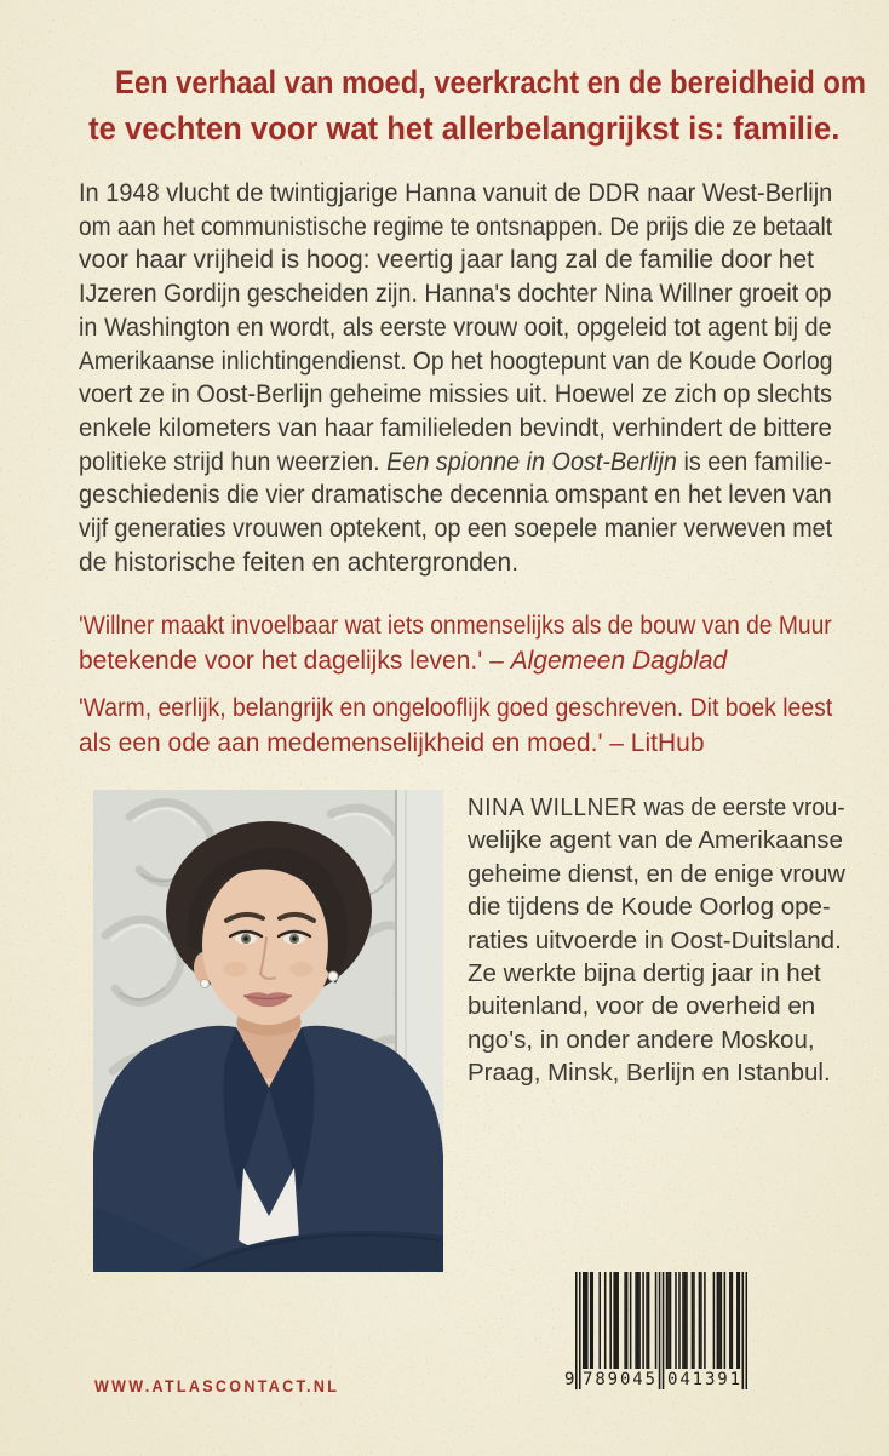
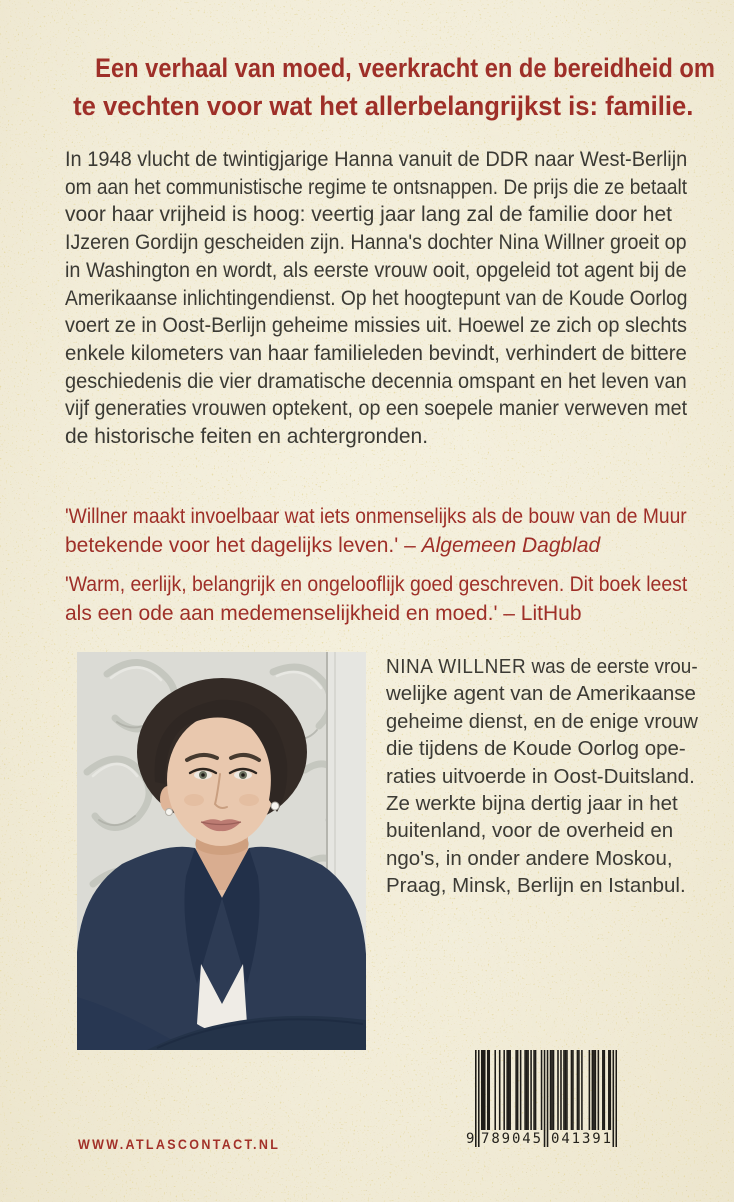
  Een verhaal van moed, veerkracht en de bereidheid om
  te vechten voor wat het allerbelangrijkst is: familie.
  In 1948 vlucht de twintigjarige Hanna vanuit de DDR naar West-Berlijn
  om aan het communistische regime te ontsnappen. De prijs die ze betaalt
  voor haar vrijheid is hoog: veertig jaar lang zal de familie door het
  IJzeren Gordijn gescheiden zijn. Hanna's dochter Nina Willner groeit op
  in Washington en wordt, als eerste vrouw ooit, opgeleid tot agent bij de
  Amerikaanse inlichtingendienst. Op het hoogtepunt van de Koude Oorlog
  voert ze in Oost-Berlijn geheime missies uit. Hoewel ze zich op slechts
  enkele kilometers van haar familieleden bevindt, verhindert de bittere
- politieke strijd hun weerzien. Een spionne in Oost-Berlijn is een familie-
  geschiedenis die vier dramatische decennia omspant en het leven van
  vijf generaties vrouwen optekent, op een soepele manier verweven met
  de historische feiten en achtergronden.
  'Willner maakt invoelbaar wat iets onmenselijks als de bouw van de Muur
  betekende voor het dagelijks leven.' – Algemeen Dagblad
  'Warm, eerlijk, belangrijk en ongelooflijk goed geschreven. Dit boek leest
  als een ode aan medemenselijkheid en moed.' – LitHub
  NINA WILLNER was de eerste vrou-
  welijke agent van de Amerikaanse
  geheime dienst, en de enige vrouw
  die tijdens de Koude Oorlog ope-
  raties uitvoerde in Oost-Duitsland.
  Ze werkte bijna dertig jaar in het
  buitenland, voor de overheid en
  ngo's, in onder andere Moskou,
  Praag, Minsk, Berlijn en Istanbul.
  WWW.ATLASCONTACT.NL
  9
  7
  8
  9
  0
  4
  5
  0
  4
  1
  3
  9
  1
